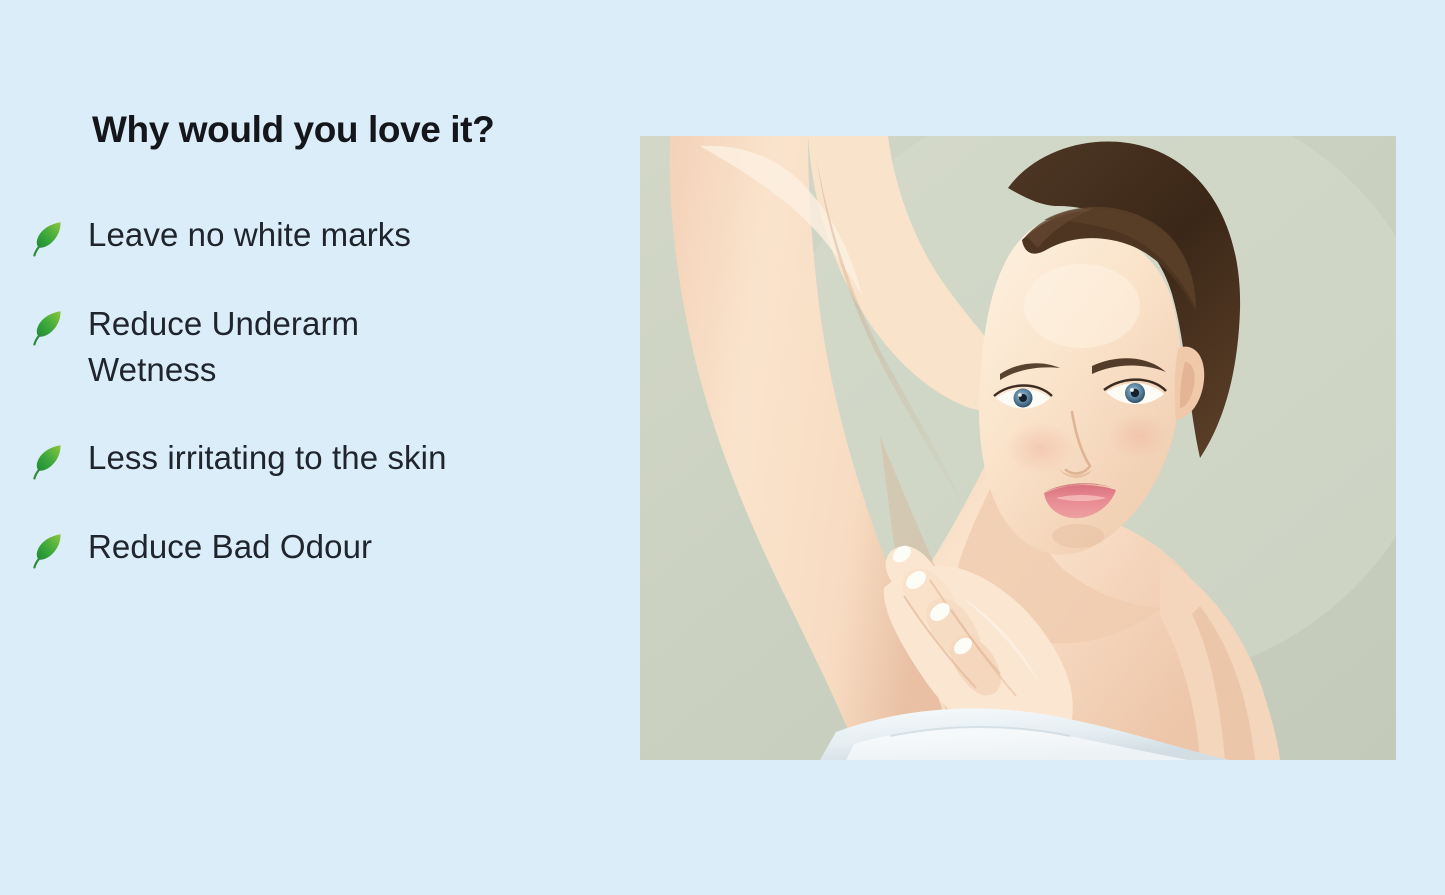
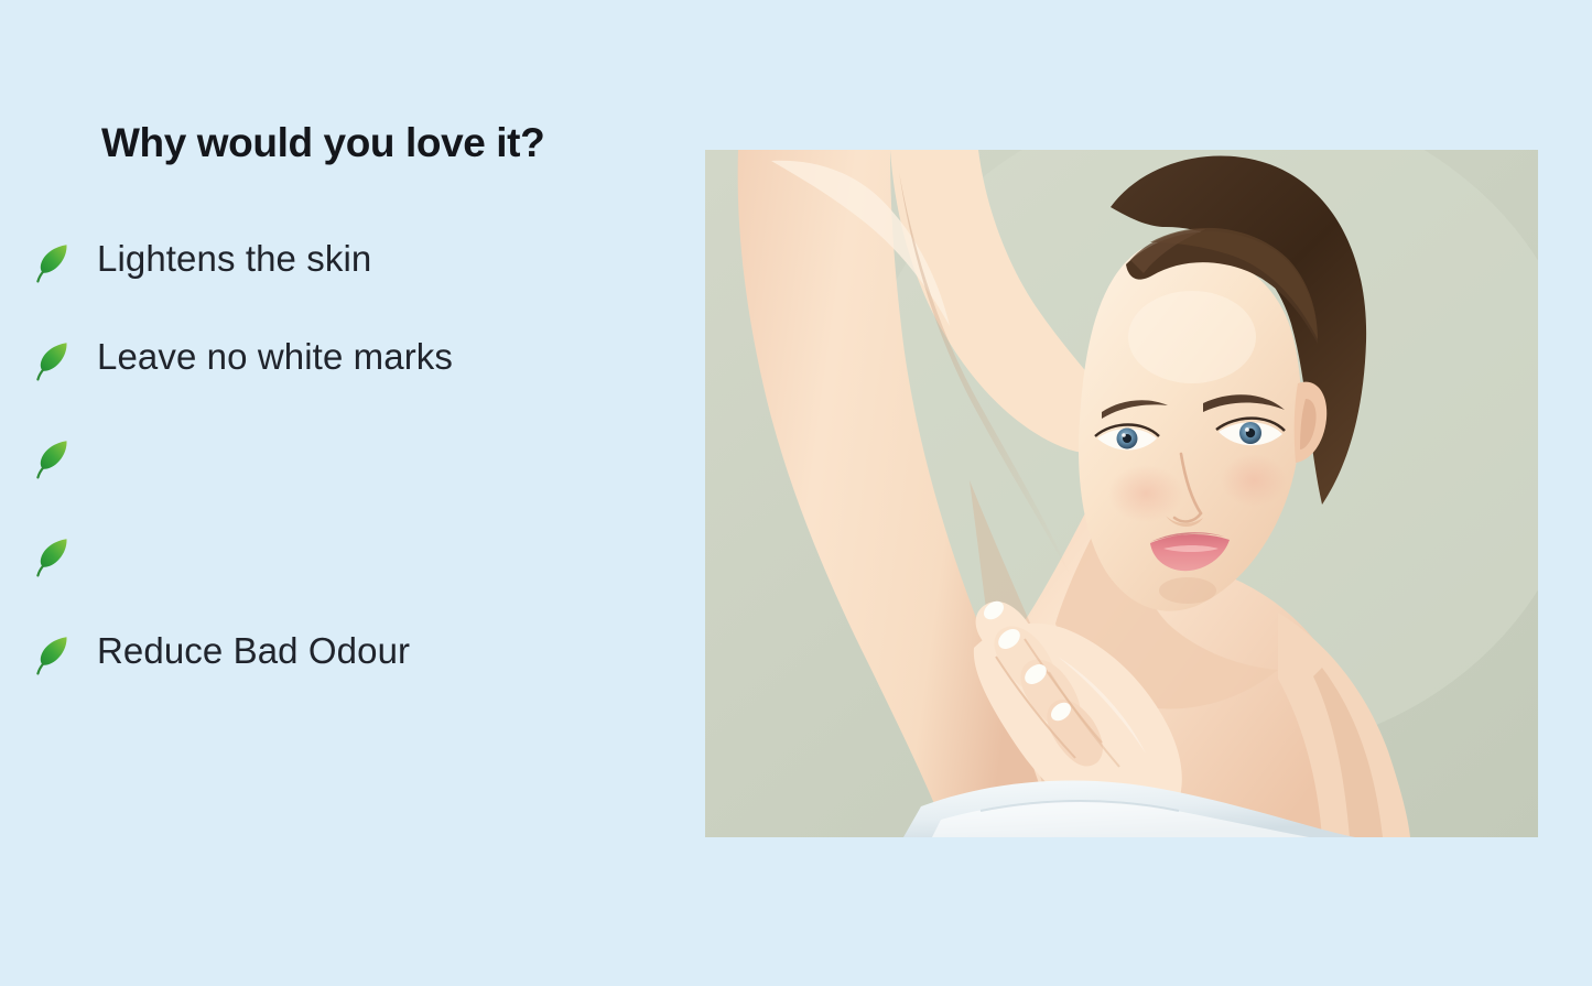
  Why would you love it?
+ Lightens the skin
  Leave no white marks
- Reduce Underarm Wetness
- Less irritating to the skin
  Reduce Bad Odour
